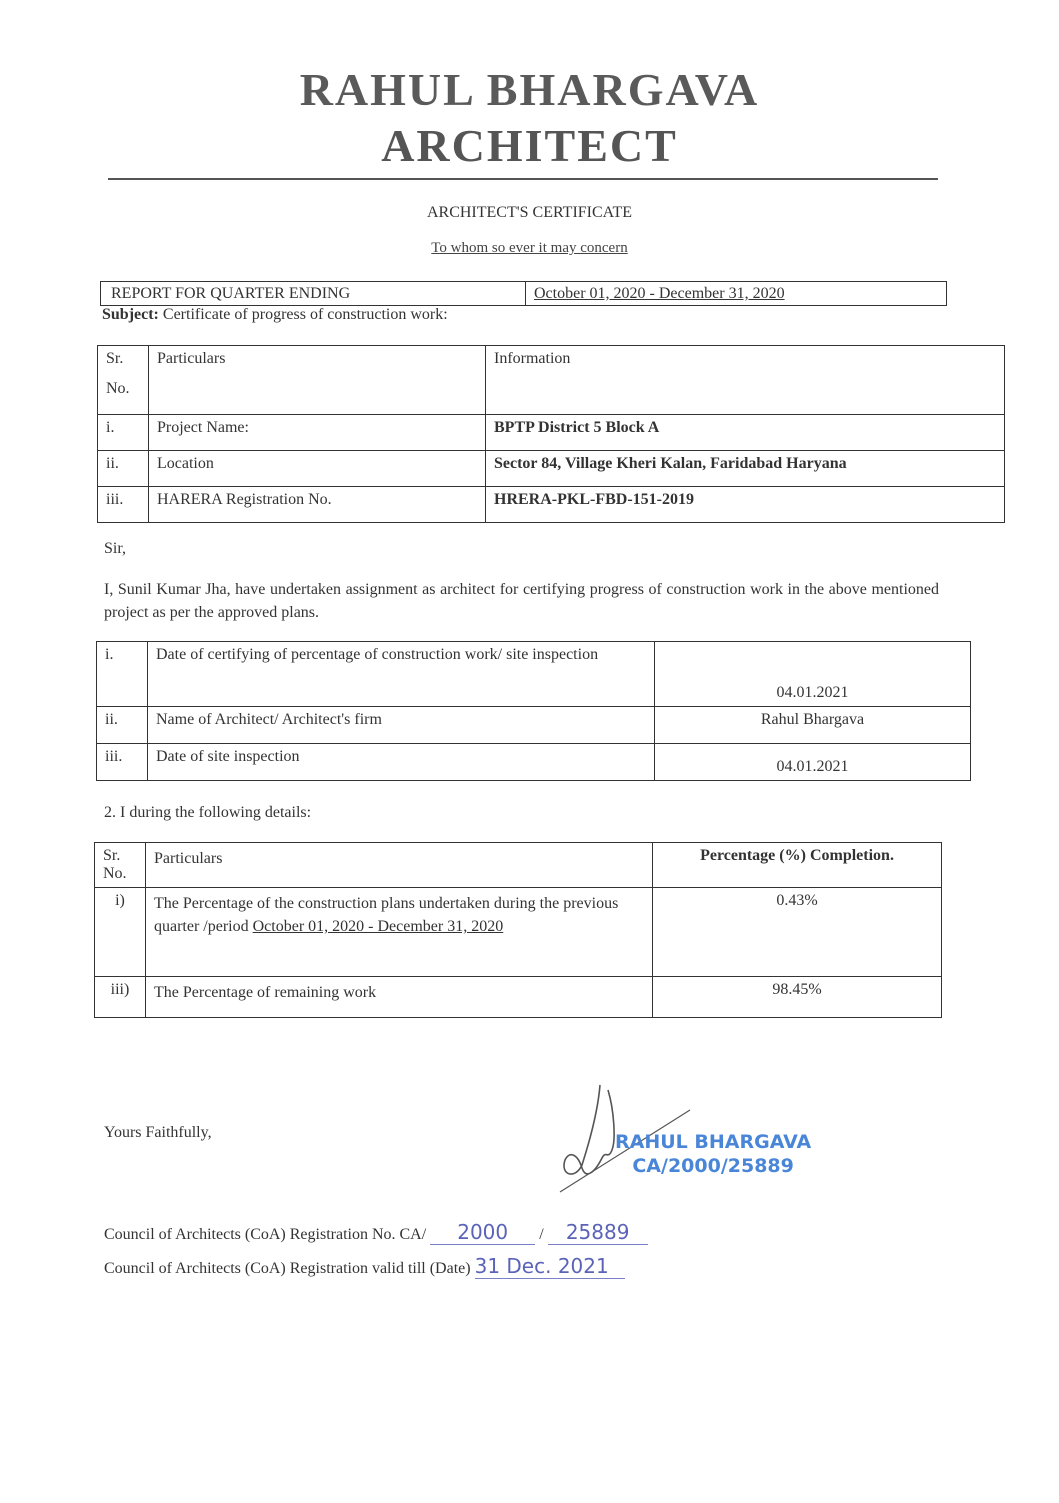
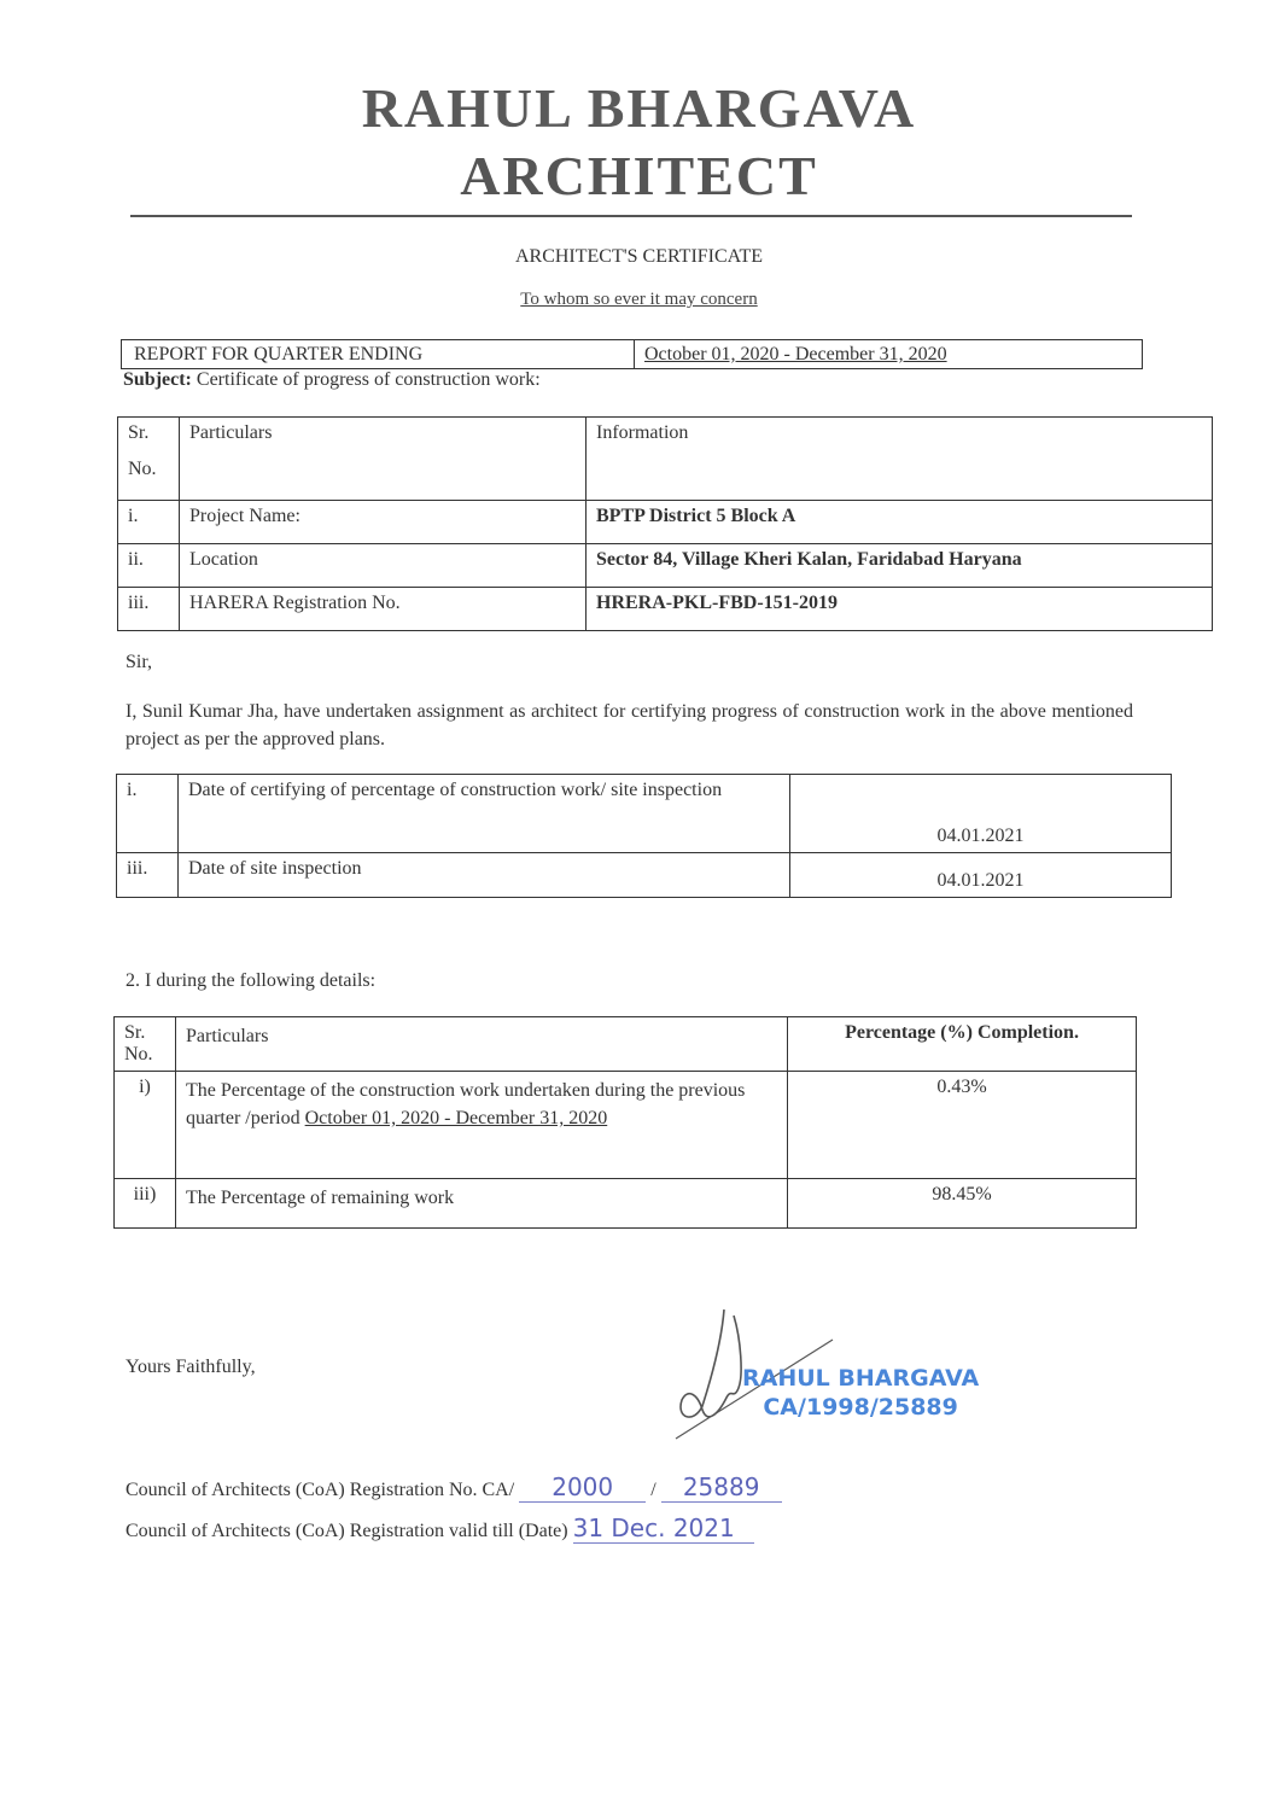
  RAHUL BHARGAVA
  ARCHITECT
  ARCHITECT'S CERTIFICATE
  To whom so ever it may concern
  REPORT FOR QUARTER ENDING
  October 01, 2020 - December 31, 2020
  Subject: Certificate of progress of construction work:
  Sr. No.	Particulars	Information
  i.	Project Name:	BPTP District 5 Block A
  ii.	Location	Sector 84, Village Kheri Kalan, Faridabad Haryana
  iii.	HARERA Registration No.	HRERA-PKL-FBD-151-2019
  Sir,
  I, Sunil Kumar Jha, have undertaken assignment as architect for certifying progress of construction work in the above mentioned project as per the approved plans.
  i.	Date of certifying of percentage of construction work/ site inspection	04.01.2021
- ii.	Name of Architect/ Architect's firm	Rahul Bhargava
  iii.	Date of site inspection	04.01.2021
  2. I during the following details:
  Sr. No.	Particulars	Percentage (%) Completion.
- i)	The Percentage of the construction plans undertaken during the previous quarter /period October 01, 2020 - December 31, 2020	0.43%
+ i)	The Percentage of the construction work undertaken during the previous quarter /period October 01, 2020 - December 31, 2020	0.43%
  iii)	The Percentage of remaining work	98.45%
  Yours Faithfully,
  RAHUL BHARGAVA
- CA/2000/25889
+ CA/1998/25889
  Council of Architects (CoA) Registration No. CA/ 2000 / 25889
  Council of Architects (CoA) Registration valid till (Date) 31 Dec. 2021
